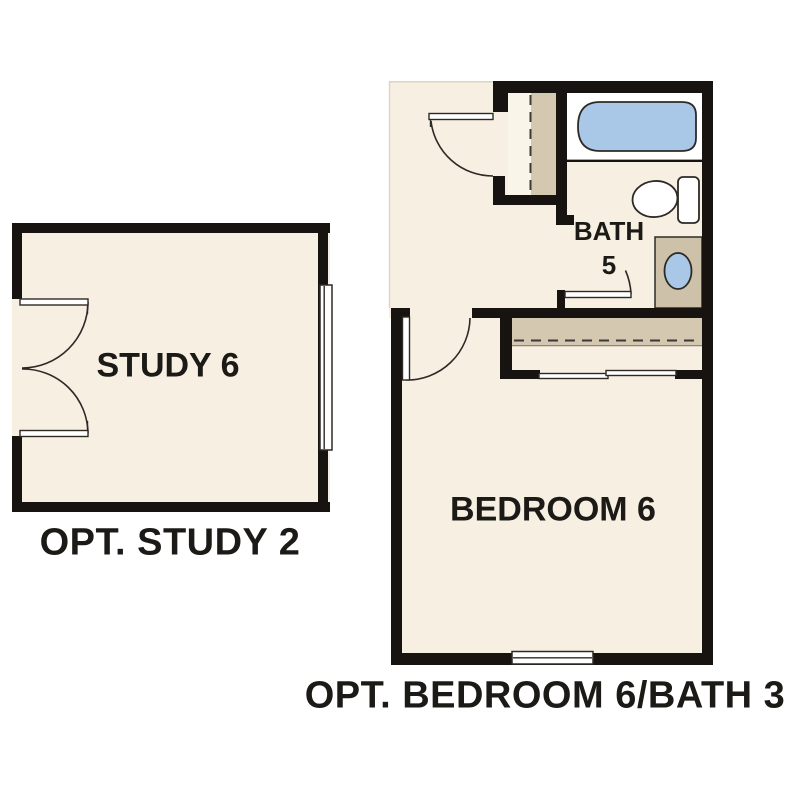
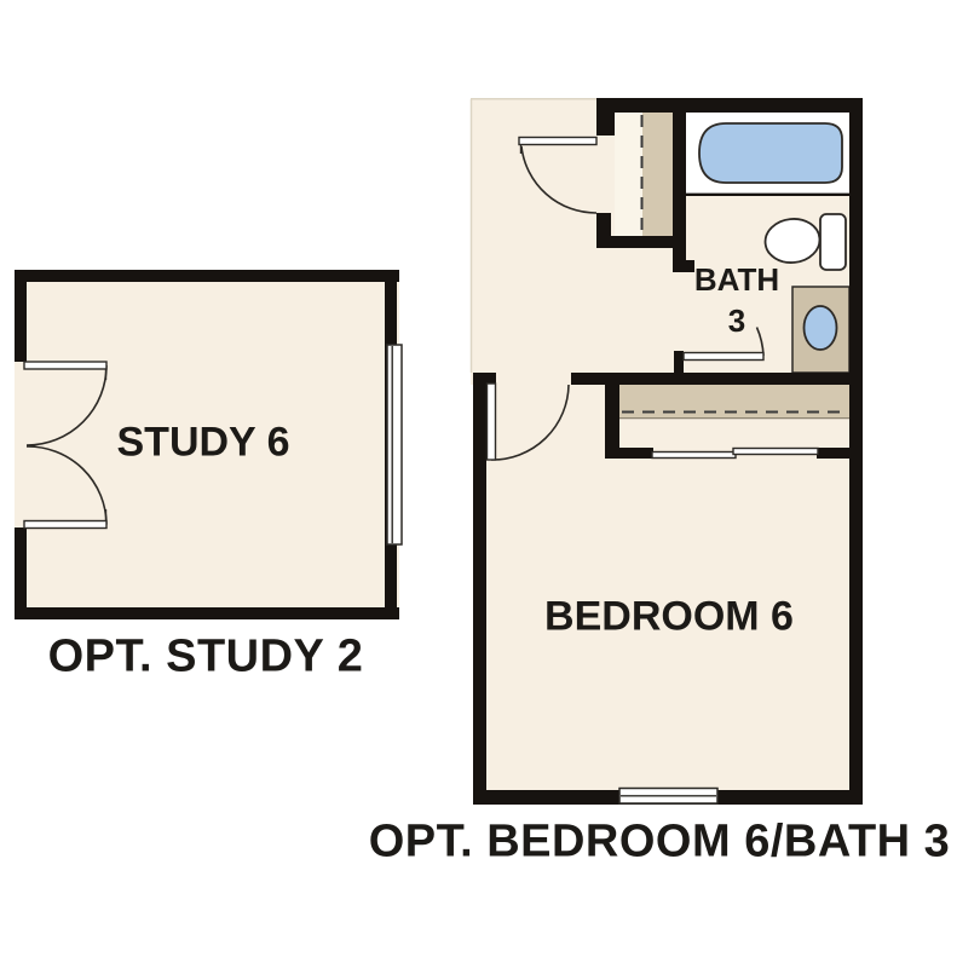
  STUDY 6
  OPT. STUDY 2
  BATH
- 5
+ 3
  BEDROOM 6
  OPT. BEDROOM 6/BATH 3
